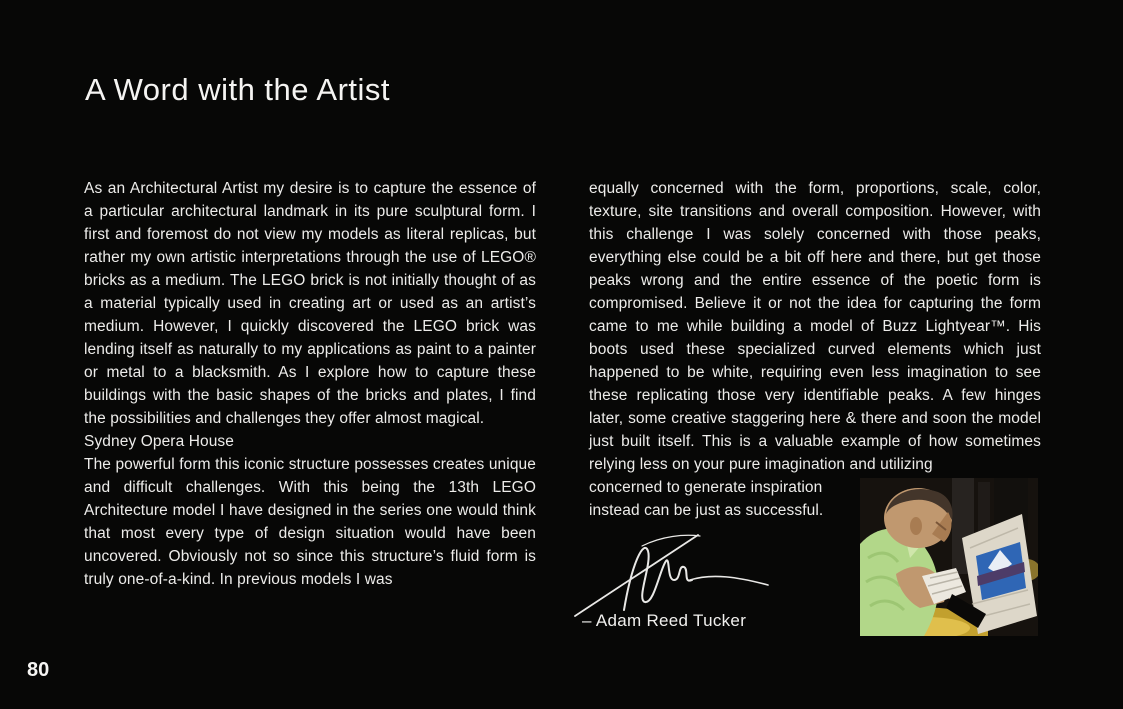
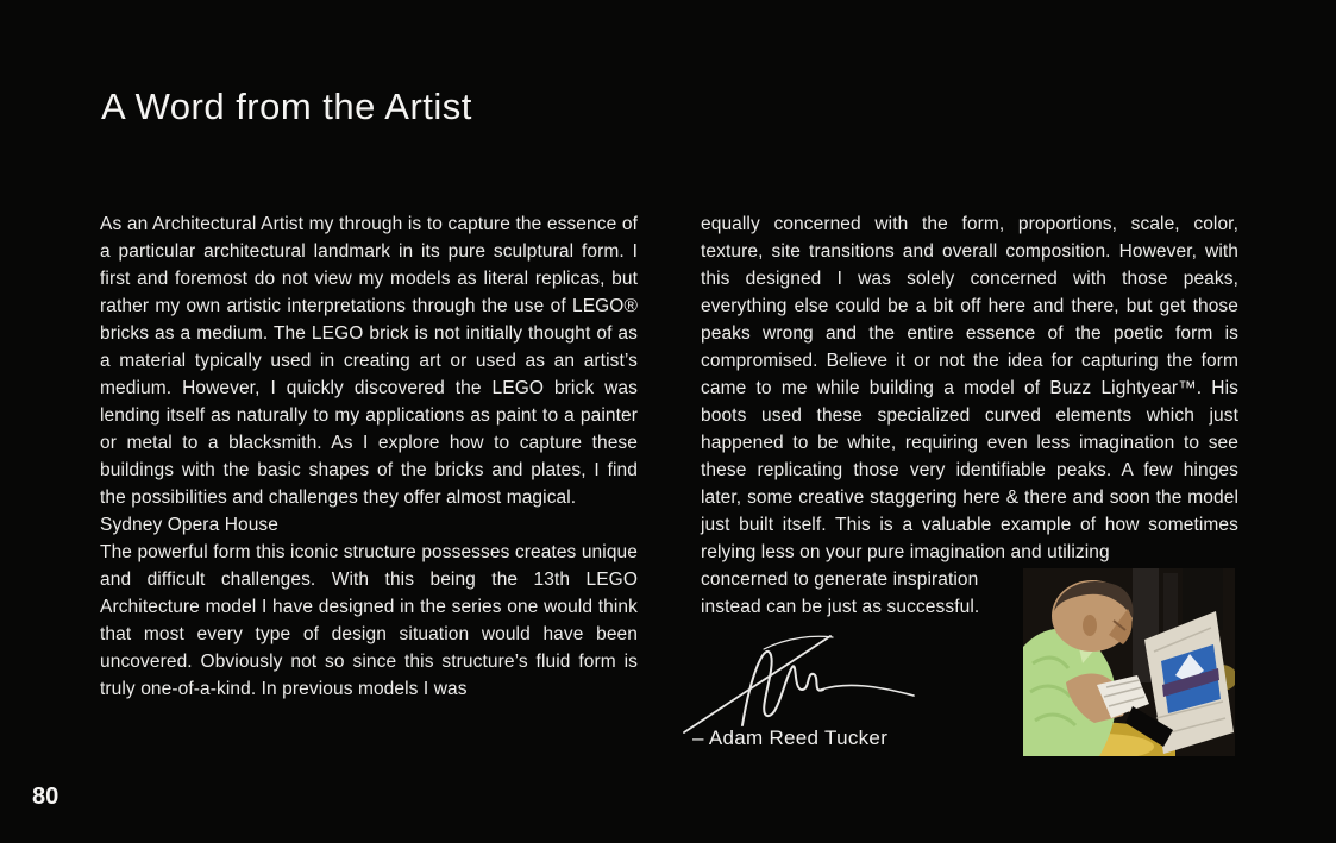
- A Word with the Artist
+ A Word from the Artist
- As an Architectural Artist my desire is to capture the essence of a particular architectural landmark in its pure sculptural form. I first and foremost do not view my models as literal replicas, but rather my own artistic interpretations through the use of LEGO® bricks as a medium. The LEGO brick is not initially thought of as a material typically used in creating art or used as an artist’s medium. However, I quickly discovered the LEGO brick was lending itself as naturally to my applications as paint to a painter or metal to a blacksmith. As I explore how to capture these buildings with the basic shapes of the bricks and plates, I find the possibilities and challenges they offer almost magical.
+ As an Architectural Artist my through is to capture the essence of a particular architectural landmark in its pure sculptural form. I first and foremost do not view my models as literal replicas, but rather my own artistic interpretations through the use of LEGO® bricks as a medium. The LEGO brick is not initially thought of as a material typically used in creating art or used as an artist’s medium. However, I quickly discovered the LEGO brick was lending itself as naturally to my applications as paint to a painter or metal to a blacksmith. As I explore how to capture these buildings with the basic shapes of the bricks and plates, I find the possibilities and challenges they offer almost magical.
  Sydney Opera House
  The powerful form this iconic structure possesses creates unique and difficult challenges. With this being the 13th LEGO Architecture model I have designed in the series one would think that most every type of design situation would have been uncovered. Obviously not so since this structure’s fluid form is truly one-of-a-kind. In previous models I was
- equally concerned with the form, proportions, scale, color, texture, site transitions and overall composition. However, with this challenge I was solely concerned with those peaks, everything else could be a bit off here and there, but get those peaks wrong and the entire essence of the poetic form is compromised. Believe it or not the idea for capturing the form came to me while building a model of Buzz Lightyear™. His boots used these specialized curved elements which just happened to be white, requiring even less imagination to see these replicating those very identifiable peaks. A few hinges later, some creative staggering here & there and soon the model just built itself. This is a valuable example of how sometimes relying less on your pure imagination and utilizing
+ equally concerned with the form, proportions, scale, color, texture, site transitions and overall composition. However, with this designed I was solely concerned with those peaks, everything else could be a bit off here and there, but get those peaks wrong and the entire essence of the poetic form is compromised. Believe it or not the idea for capturing the form came to me while building a model of Buzz Lightyear™. His boots used these specialized curved elements which just happened to be white, requiring even less imagination to see these replicating those very identifiable peaks. A few hinges later, some creative staggering here & there and soon the model just built itself. This is a valuable example of how sometimes relying less on your pure imagination and utilizing
  concerned to generate inspiration instead can be just as successful.
  – Adam Reed Tucker
  80
